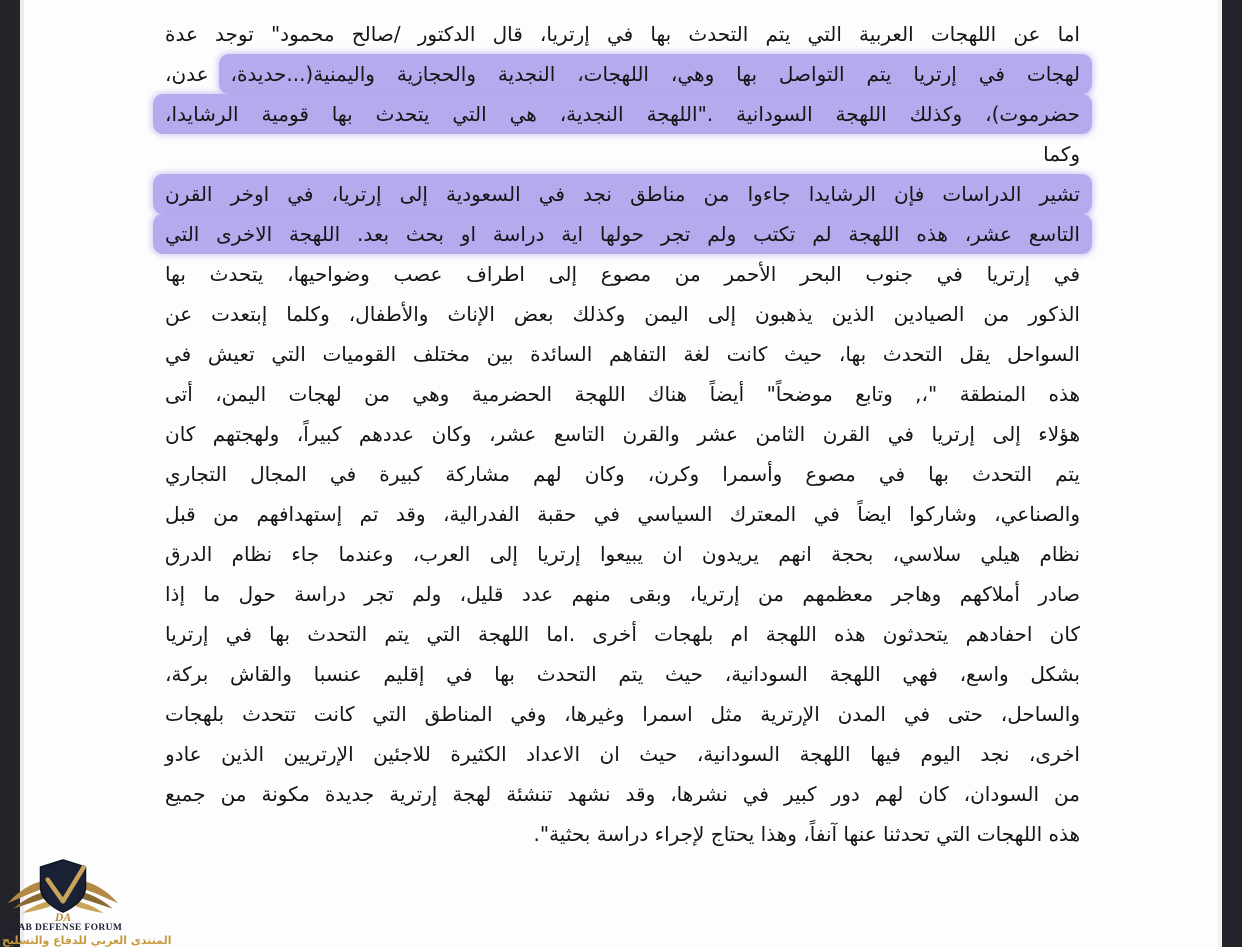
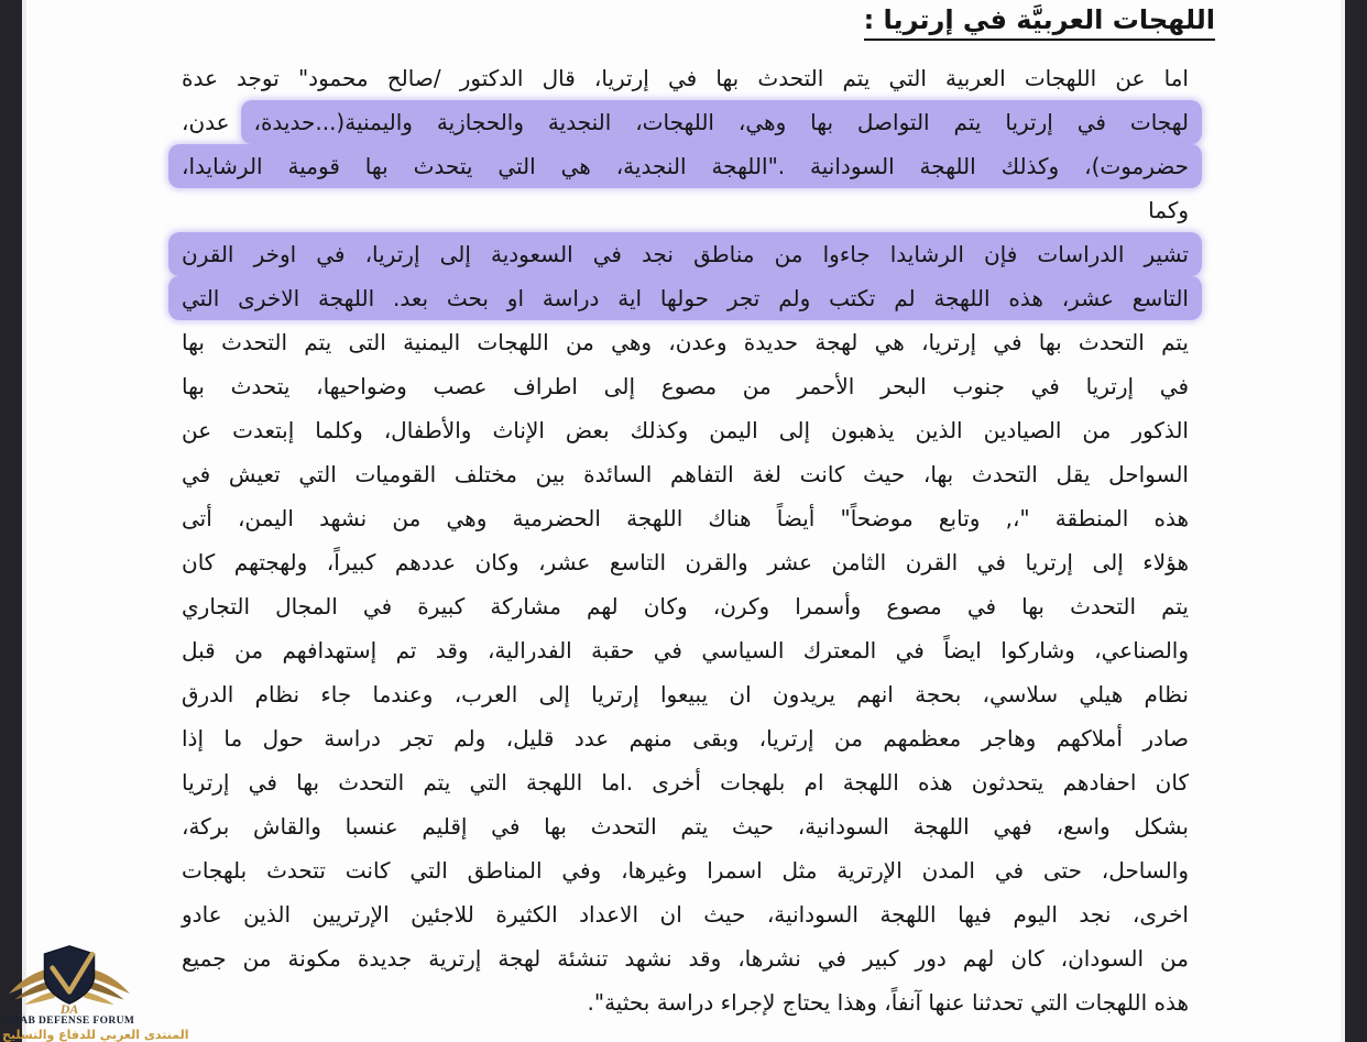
+ اللهجات العربيَّة في إرتريا :
  اما عن اللهجات العربية التي يتم التحدث بها في إرتريا، قال الدكتور /صالح محمود" توجد عدة
  لهجات في إرتريا يتم التواصل بها وهي، اللهجات، النجدية والحجازية واليمنية(...حديدة، عدن،
  حضرموت)، وكذلك اللهجة السودانية ."اللهجة النجدية، هي التي يتحدث بها قومية الرشايدا،
  وكما
  تشير الدراسات فإن الرشايدا جاءوا من مناطق نجد في السعودية إلى إرتريا، في اوخر القرن
  التاسع عشر، هذه اللهجة لم تكتب ولم تجر حولها اية دراسة او بحث بعد. اللهجة الاخرى التي
+ يتم التحدث بها في إرتريا، هي لهجة حديدة وعدن، وهي من اللهجات اليمنية التى يتم التحدث بها
  في إرتريا في جنوب البحر الأحمر من مصوع إلى اطراف عصب وضواحيها، يتحدث بها
  الذكور من الصيادين الذين يذهبون إلى اليمن وكذلك بعض الإناث والأطفال، وكلما إبتعدت عن
  السواحل يقل التحدث بها، حيث كانت لغة التفاهم السائدة بين مختلف القوميات التي تعيش في
- هذه المنطقة "،, وتابع موضحاً" أيضاً هناك اللهجة الحضرمية وهي من لهجات اليمن، أتى
+ هذه المنطقة "،, وتابع موضحاً" أيضاً هناك اللهجة الحضرمية وهي من نشهد اليمن، أتى
  هؤلاء إلى إرتريا في القرن الثامن عشر والقرن التاسع عشر، وكان عددهم كبيراً، ولهجتهم كان
  يتم التحدث بها في مصوع وأسمرا وكرن، وكان لهم مشاركة كبيرة في المجال التجاري
  والصناعي، وشاركوا ايضاً في المعترك السياسي في حقبة الفدرالية، وقد تم إستهدافهم من قبل
  نظام هيلي سلاسي، بحجة انهم يريدون ان يبيعوا إرتريا إلى العرب، وعندما جاء نظام الدرق
  صادر أملاكهم وهاجر معظمهم من إرتريا، وبقى منهم عدد قليل، ولم تجر دراسة حول ما إذا
  كان احفادهم يتحدثون هذه اللهجة ام بلهجات أخرى .اما اللهجة التي يتم التحدث بها في إرتريا
  بشكل واسع، فهي اللهجة السودانية، حيث يتم التحدث بها في إقليم عنسبا والقاش بركة،
  والساحل، حتى في المدن الإرترية مثل اسمرا وغيرها، وفي المناطق التي كانت تتحدث بلهجات
  اخرى، نجد اليوم فيها اللهجة السودانية، حيث ان الاعداد الكثيرة للاجئين الإرتريين الذين عادو
  من السودان، كان لهم دور كبير في نشرها، وقد نشهد تنشئة لهجة إرترية جديدة مكونة من جميع
  هذه اللهجات التي تحدثنا عنها آنفاً، وهذا يحتاج لإجراء دراسة بحثية".
  DA
  ARAB DEFENSE FORUM
  المنتدى العربي للدفاع والتسليح
